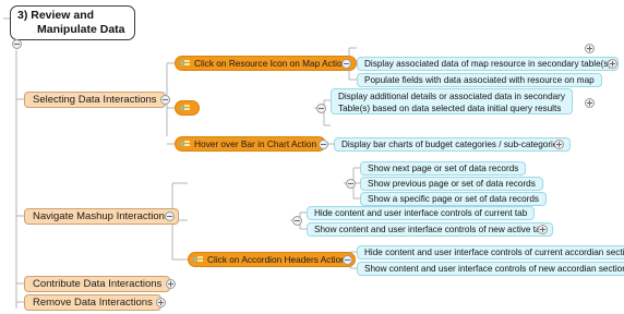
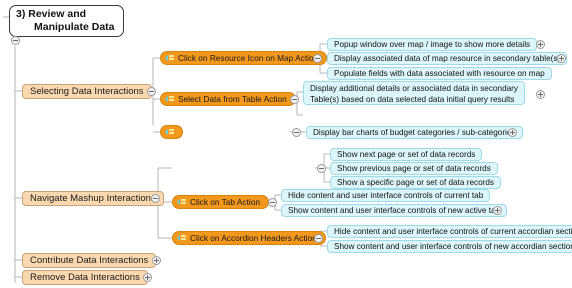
  3) Review and
  Manipulate Data
  Selecting Data Interactions
  Click on Resource Icon on Map Actio
+ Popup window over map / image to show more details
  Display associated data of map resource in secondary table(s
  Populate fields with data associated with resource on map
+ Select Data from Table Action
  Display additional details or associated data in secondary
  Table(s) based on data selected data initial query results
- Hover over Bar in Chart Action
  Display bar charts of budget categories / sub-categori
  Navigate Mashup Interaction
  Show next page or set of data records
  Show previous page or set of data records
  Show a specific page or set of data records
+ Click on Tab Action
  Hide content and user interface controls of current tab
  Show content and user interface controls of new active t
  Click on Accordion Headers Actio
  Hide content and user interface controls of current accordian sect
  Show content and user interface controls of new accordian sectio
  Contribute Data Interactions
  Remove Data Interactions
